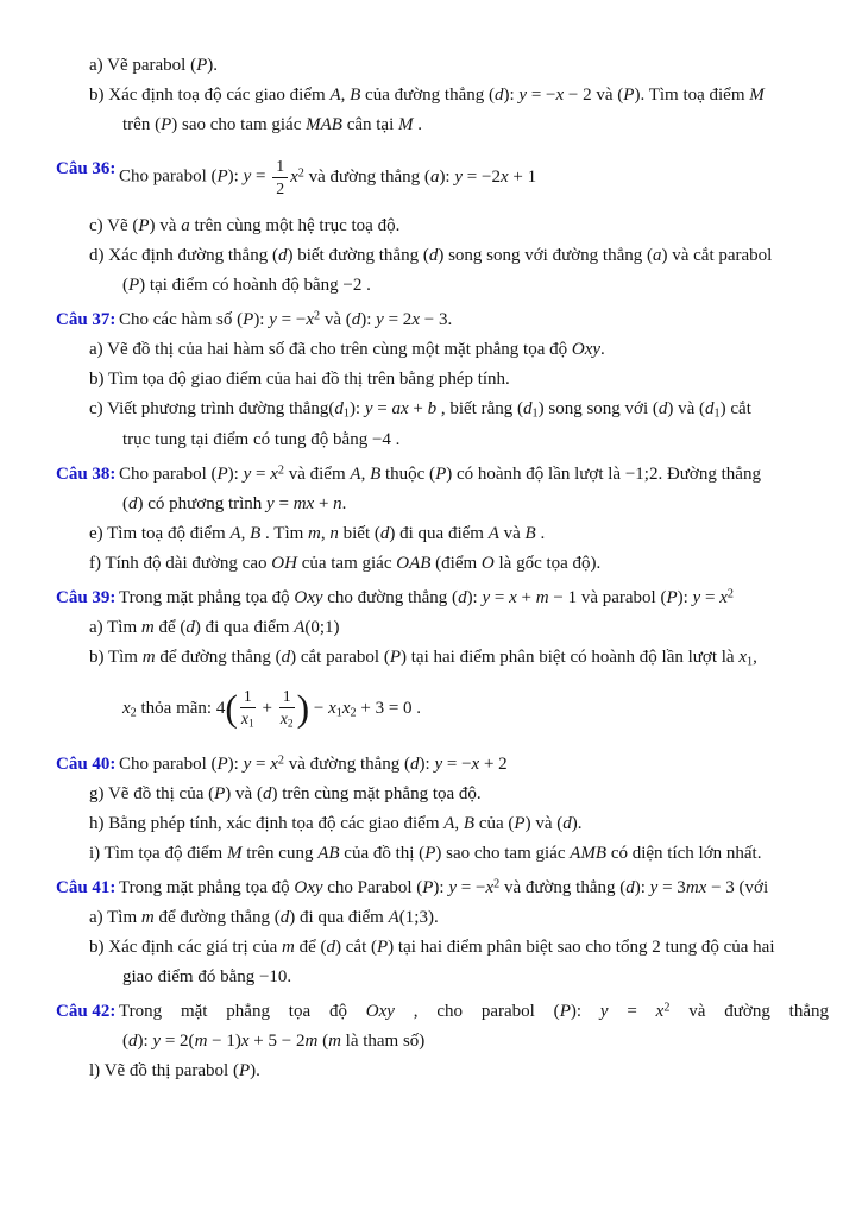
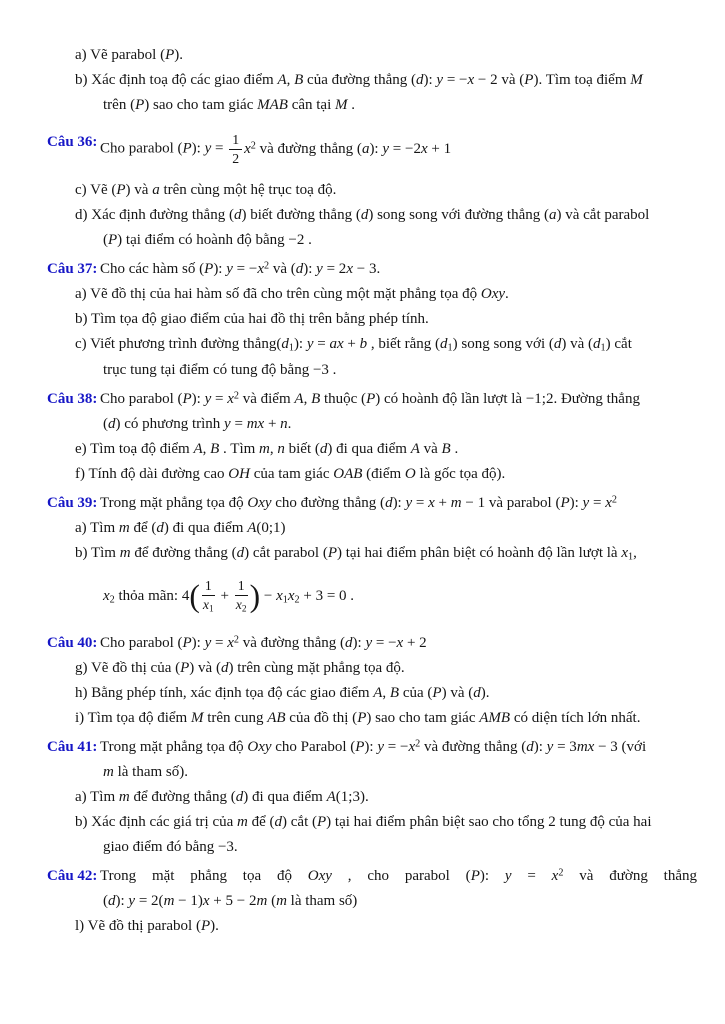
  a) Vẽ parabol (P).
  b) Xác định toạ độ các giao điểm A, B của đường thẳng (d): y = −x − 2 và (P). Tìm toạ điểm M
  trên (P) sao cho tam giác MAB cân tại M .
  Câu 36:
  Cho parabol (P): y =
  1
  2
  x2 và đường thẳng (a): y = −2x + 1
  c) Vẽ (P) và a trên cùng một hệ trục toạ độ.
  d) Xác định đường thẳng (d) biết đường thẳng (d) song song với đường thẳng (a) và cắt parabol
  (P) tại điểm có hoành độ bằng −2 .
  Câu 37:
  Cho các hàm số (P): y = −x2 và (d): y = 2x − 3.
  a) Vẽ đồ thị của hai hàm số đã cho trên cùng một mặt phẳng tọa độ Oxy.
  b) Tìm tọa độ giao điểm của hai đồ thị trên bằng phép tính.
  c) Viết phương trình đường thẳng(d1): y = ax + b , biết rằng (d1) song song với (d) và (d1) cắt
- trục tung tại điểm có tung độ bằng −4 .
+ trục tung tại điểm có tung độ bằng −3 .
  Câu 38:
  Cho parabol (P): y = x2 và điểm A, B thuộc (P) có hoành độ lần lượt là −1;2. Đường thẳng
  (d) có phương trình y = mx + n.
  e) Tìm toạ độ điểm A, B . Tìm m, n biết (d) đi qua điểm A và B .
  f) Tính độ dài đường cao OH của tam giác OAB (điểm O là gốc tọa độ).
  Câu 39:
  Trong mặt phẳng tọa độ Oxy cho đường thẳng (d): y = x + m − 1 và parabol (P): y = x2
  a) Tìm m để (d) đi qua điểm A(0;1)
  b) Tìm m để đường thẳng (d) cắt parabol (P) tại hai điểm phân biệt có hoành độ lần lượt là x1,
  x2 thỏa mãn: 4(
  1
  x1
  +
  1
  x2
  ) − x1x2 + 3 = 0 .
  Câu 40:
  Cho parabol (P): y = x2 và đường thẳng (d): y = −x + 2
  g) Vẽ đồ thị của (P) và (d) trên cùng mặt phẳng tọa độ.
  h) Bằng phép tính, xác định tọa độ các giao điểm A, B của (P) và (d).
  i) Tìm tọa độ điểm M trên cung AB của đồ thị (P) sao cho tam giác AMB có diện tích lớn nhất.
  Câu 41:
  Trong mặt phẳng tọa độ Oxy cho Parabol (P): y = −x2 và đường thẳng (d): y = 3mx − 3 (với
+ m là tham số).
  a) Tìm m để đường thẳng (d) đi qua điểm A(1;3).
  b) Xác định các giá trị của m để (d) cắt (P) tại hai điểm phân biệt sao cho tổng 2 tung độ của hai
- giao điểm đó bằng −10.
+ giao điểm đó bằng −3.
  Câu 42:
  Trong mặt phẳng tọa độ Oxy , cho parabol (P): y = x2 và đường thẳng
  (d): y = 2(m − 1)x + 5 − 2m (m là tham số)
  l) Vẽ đồ thị parabol (P).
